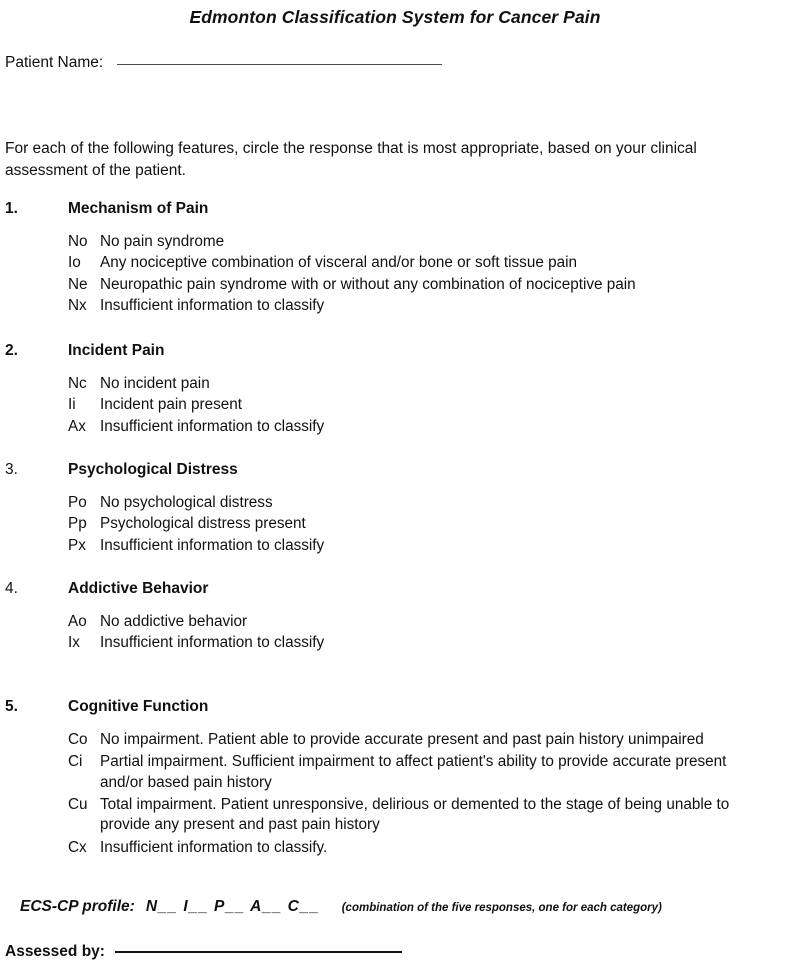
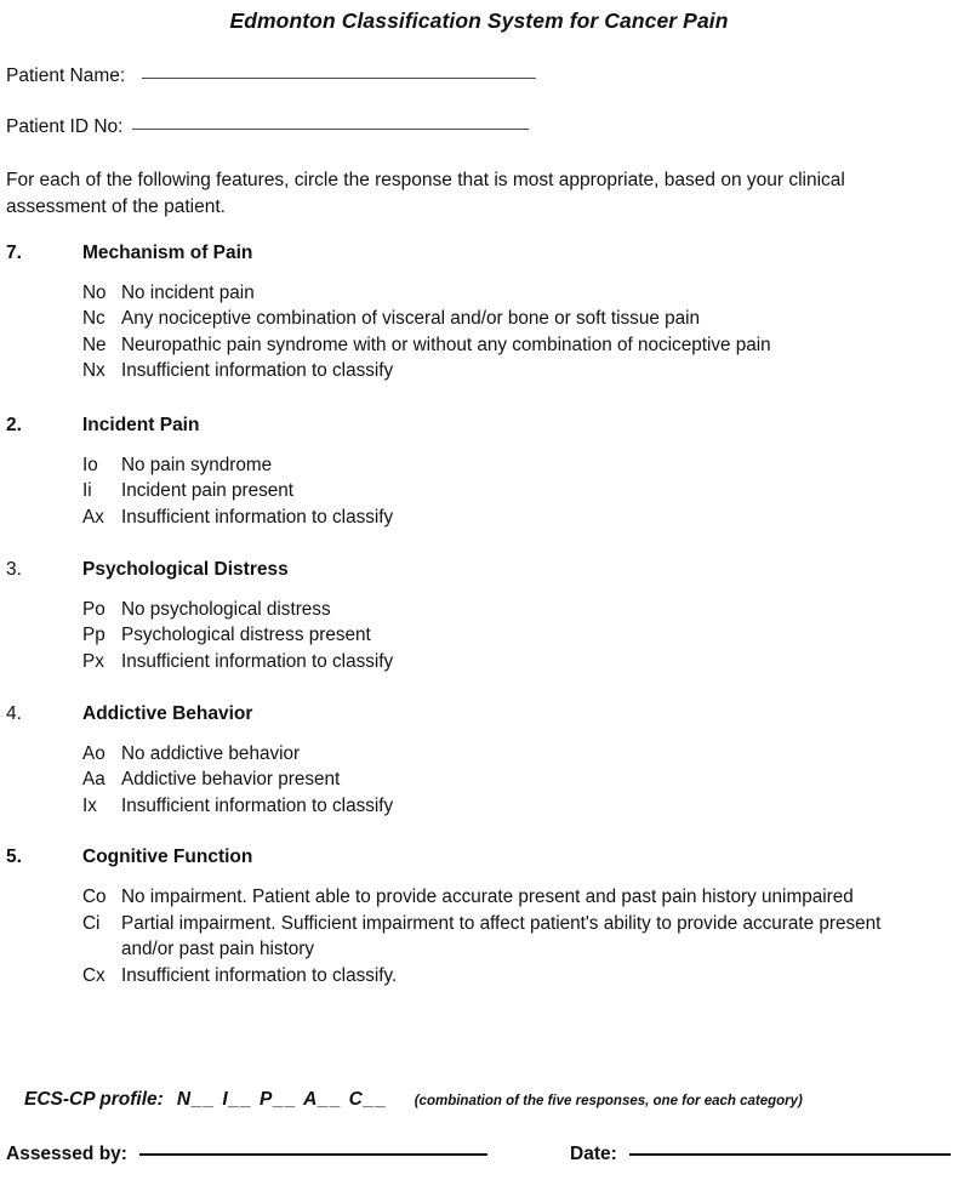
  Edmonton Classification System for Cancer Pain
  Patient Name:
+ Patient ID No:
  For each of the following features, circle the response that is most appropriate, based on your clinical assessment of the patient.
- 1.
+ 7.
  Mechanism of Pain
  No
- No pain syndrome
+ No incident pain
- Io
+ Nc
  Any nociceptive combination of visceral and/or bone or soft tissue pain
  Ne
  Neuropathic pain syndrome with or without any combination of nociceptive pain
  Nx
  Insufficient information to classify
  2.
  Incident Pain
- Nc
+ Io
- No incident pain
+ No pain syndrome
  Ii
  Incident pain present
  Ax
  Insufficient information to classify
  3.
  Psychological Distress
  Po
  No psychological distress
  Pp
  Psychological distress present
  Px
  Insufficient information to classify
  4.
  Addictive Behavior
  Ao
  No addictive behavior
+ Aa
+ Addictive behavior present
  Ix
  Insufficient information to classify
  5.
  Cognitive Function
  Co
  No impairment. Patient able to provide accurate present and past pain history unimpaired
  Ci
- Partial impairment. Sufficient impairment to affect patient's ability to provide accurate present and/or based pain history
+ Partial impairment. Sufficient impairment to affect patient's ability to provide accurate present and/or past pain history
- Cu
- Total impairment. Patient unresponsive, delirious or demented to the stage of being unable to provide any present and past pain history
  Cx
  Insufficient information to classify.
  ECS-CP profile:
  N__ I__ P__ A__ C__
  (combination of the five responses, one for each category)
  Assessed by:
+ Date:
